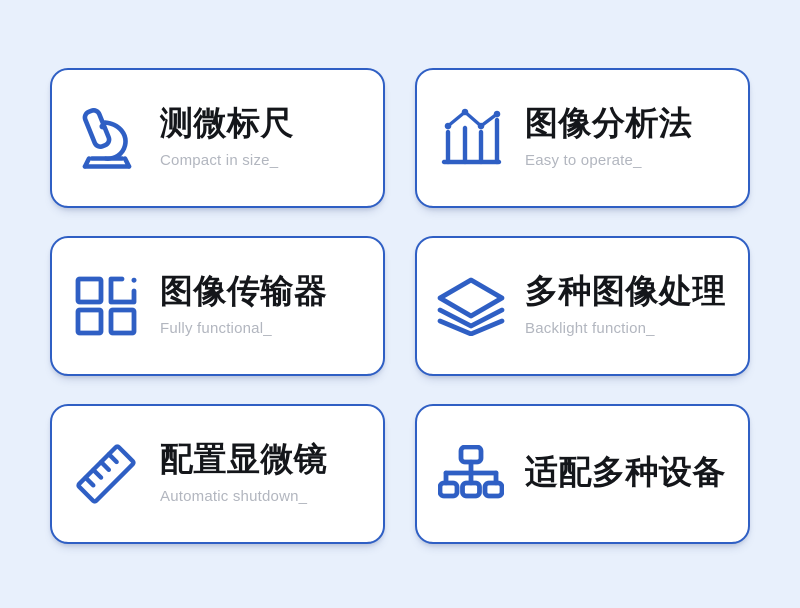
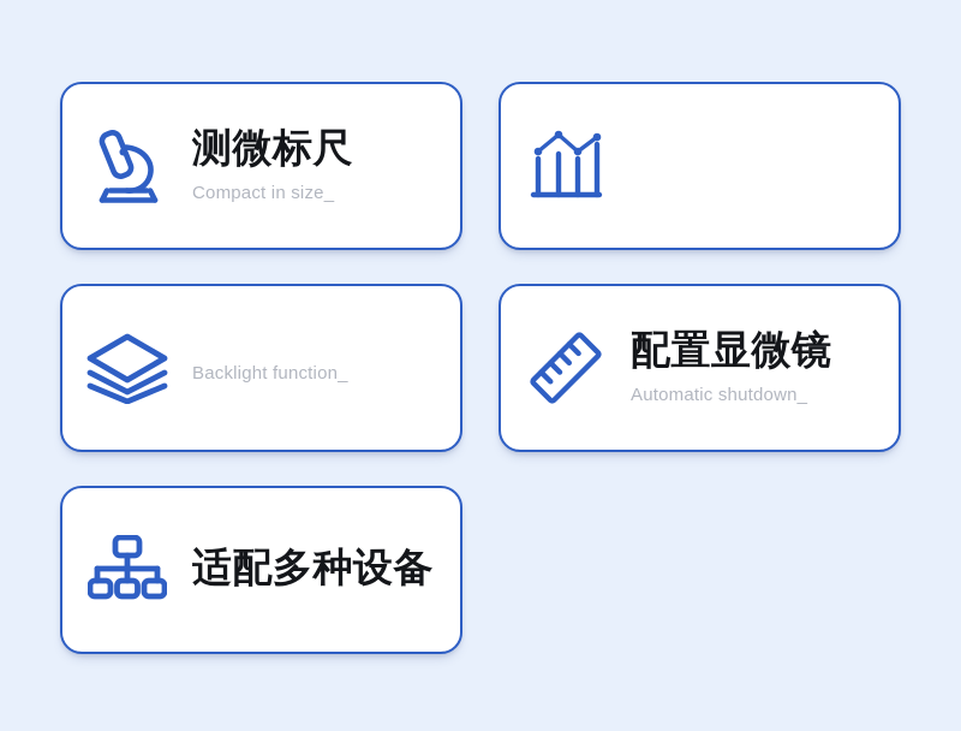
  测微标尺
  Compact in size_
- 图像分析法
- Easy to operate_
- 图像传输器
- Fully functional_
- 多种图像处理
  Backlight function_
  配置显微镜
  Automatic shutdown_
  适配多种设备
